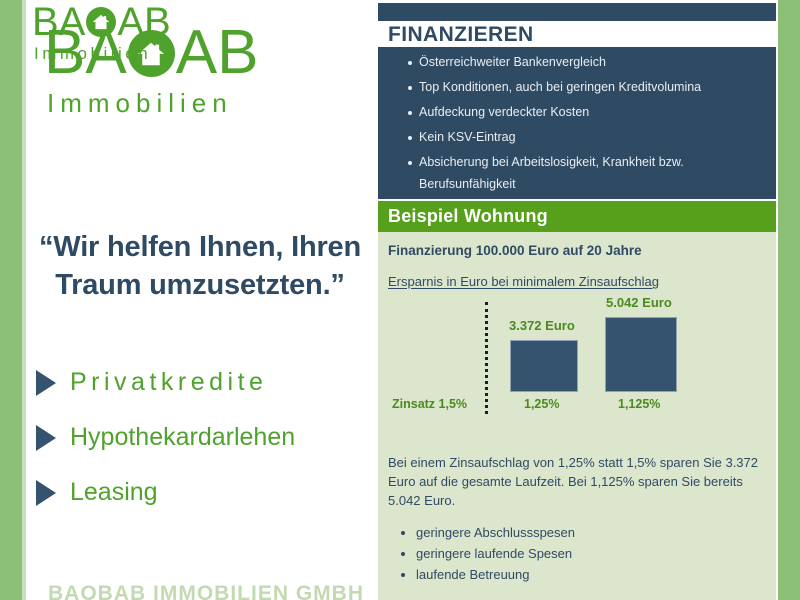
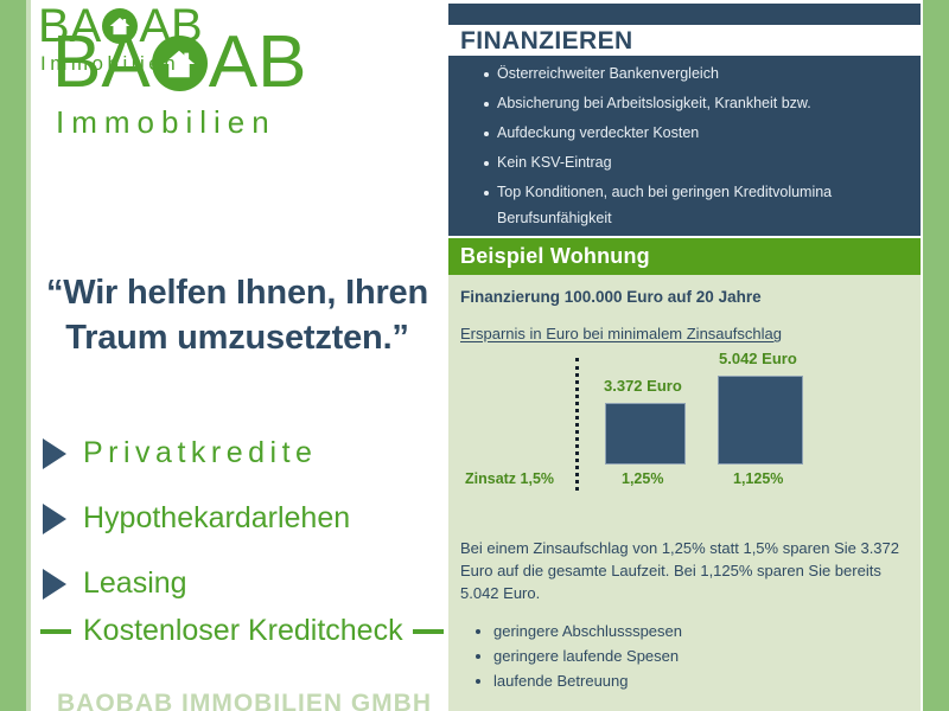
  BA AB
  Immobilien
  BA AB
  Immobilien
  “Wir helfen Ihnen, Ihren Traum umzusetzten.”
  Privatkredite
  Hypothekardarlehen
  Leasing
+ Kostenloser Kreditcheck
  BAOBAB IMMOBILIEN GMBH
  FINANZIEREN
  Österreichweiter Bankenvergleich
- Top Konditionen, auch bei geringen Kreditvolumina
+ Absicherung bei Arbeitslosigkeit, Krankheit bzw.
  Aufdeckung verdeckter Kosten
  Kein KSV-Eintrag
- Absicherung bei Arbeitslosigkeit, Krankheit bzw.
+ Top Konditionen, auch bei geringen Kreditvolumina
  Berufsunfähigkeit
  Beispiel Wohnung
  Finanzierung 100.000 Euro auf 20 Jahre
  Ersparnis in Euro bei minimalem Zinsaufschlag
  Zinsatz 1,5%
  3.372 Euro
  1,25%
  5.042 Euro
  1,125%
  Bei einem Zinsaufschlag von 1,25% statt 1,5% sparen Sie 3.372 Euro auf die gesamte Laufzeit. Bei 1,125% sparen Sie bereits 5.042 Euro.
  geringere Abschlussspesen
  geringere laufende Spesen
  laufende Betreuung
